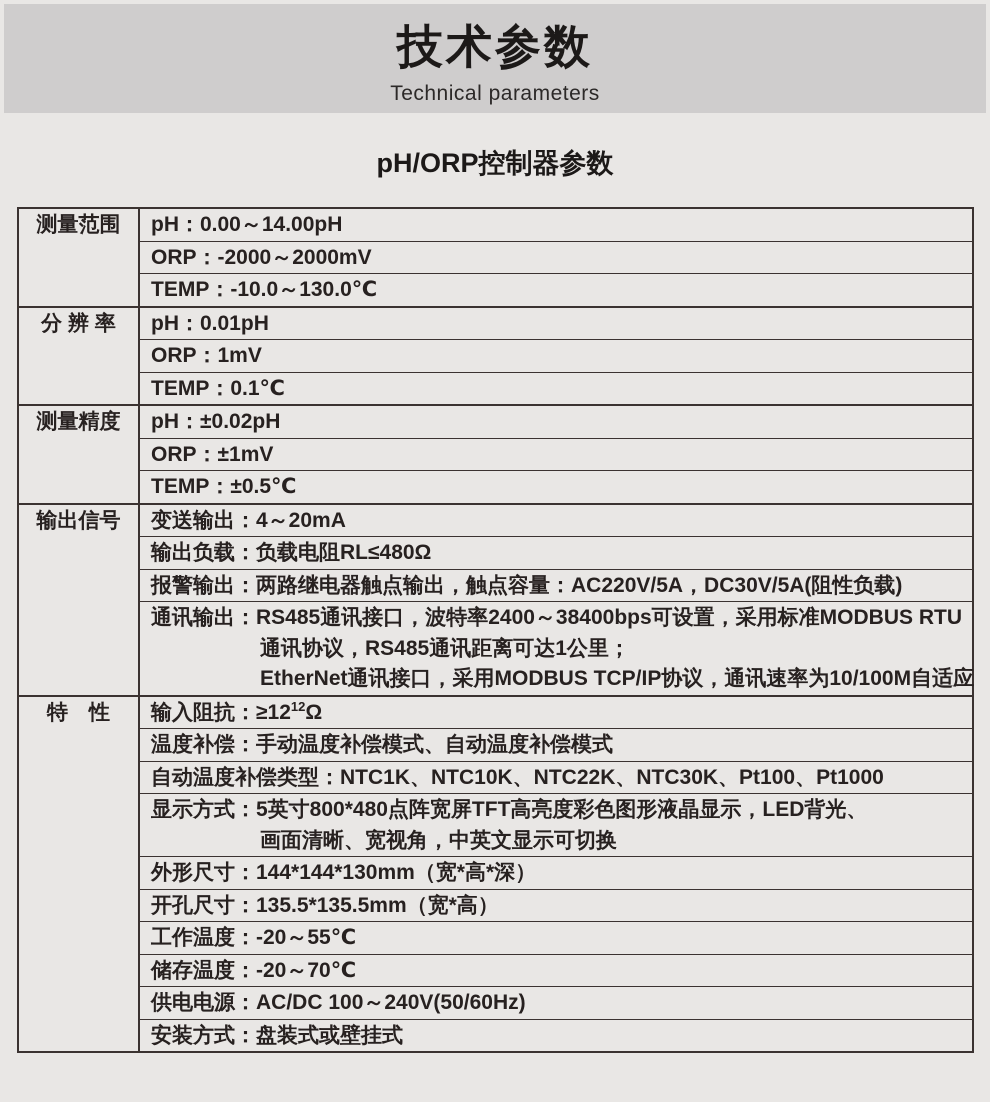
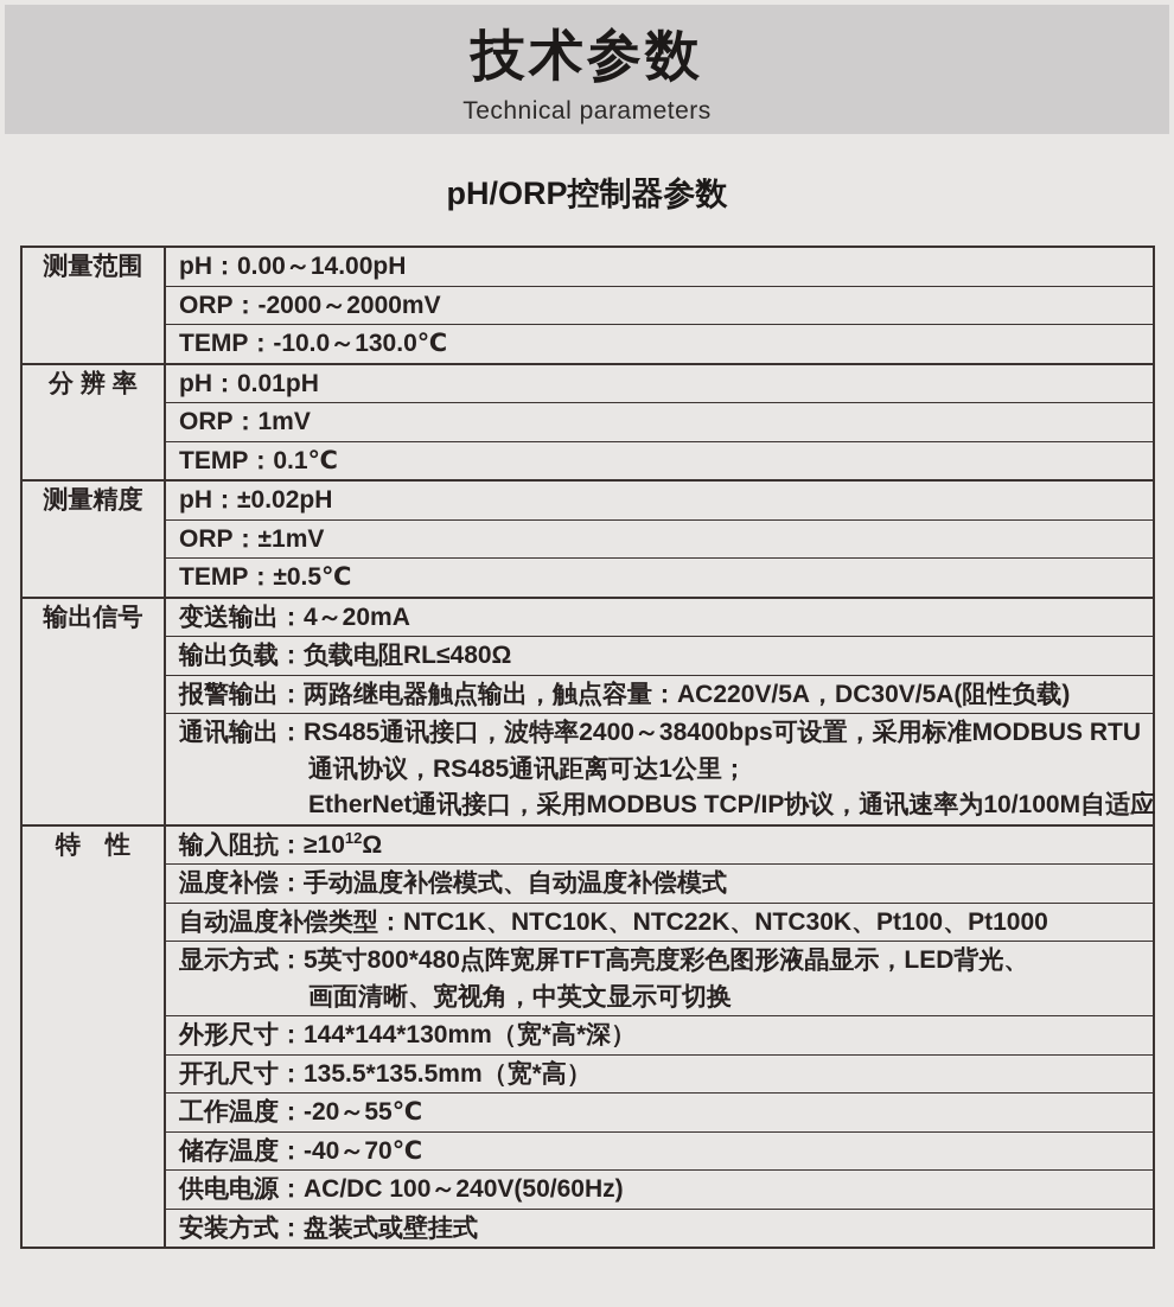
  技术参数
  Technical parameters
  pH/ORP控制器参数
  测量范围
  pH：0.00～14.00pH
  ORP：-2000～2000mV
  TEMP：-10.0～130.0℃
  分 辨 率
  pH：0.01pH
  ORP：1mV
  TEMP：0.1℃
  测量精度
  pH：±0.02pH
  ORP：±1mV
  TEMP：±0.5℃
  输出信号
  变送输出：4～20mA
  输出负载：负载电阻RL≤480Ω
  报警输出：两路继电器触点输出，触点容量：AC220V/5A，DC30V/5A(阻性负载)
  通讯输出：RS485通讯接口，波特率2400～38400bps可设置，采用标准MODBUS RTU
  通讯协议，RS485通讯距离可达1公里；
  EtherNet通讯接口，采用MODBUS TCP/IP协议，通讯速率为10/100M自适应
  特 性
- 输入阻抗：≥1212Ω
+ 输入阻抗：≥1012Ω
  温度补偿：手动温度补偿模式、自动温度补偿模式
  自动温度补偿类型：NTC1K、NTC10K、NTC22K、NTC30K、Pt100、Pt1000
  显示方式：5英寸800*480点阵宽屏TFT高亮度彩色图形液晶显示，LED背光、
  画面清晰、宽视角，中英文显示可切换
  外形尺寸：144*144*130mm（宽*高*深）
  开孔尺寸：135.5*135.5mm（宽*高）
  工作温度：-20～55℃
- 储存温度：-20～70℃
+ 储存温度：-40～70℃
  供电电源：AC/DC 100～240V(50/60Hz)
  安装方式：盘装式或壁挂式
